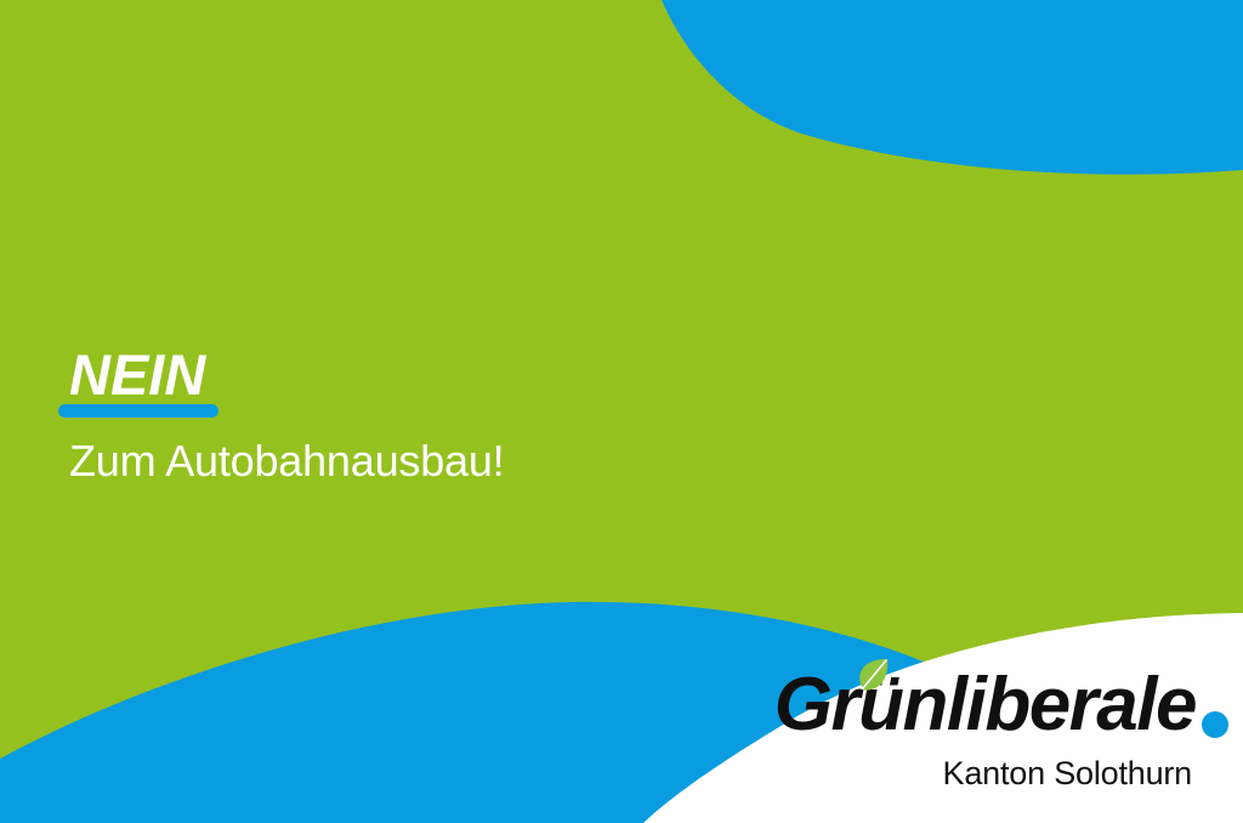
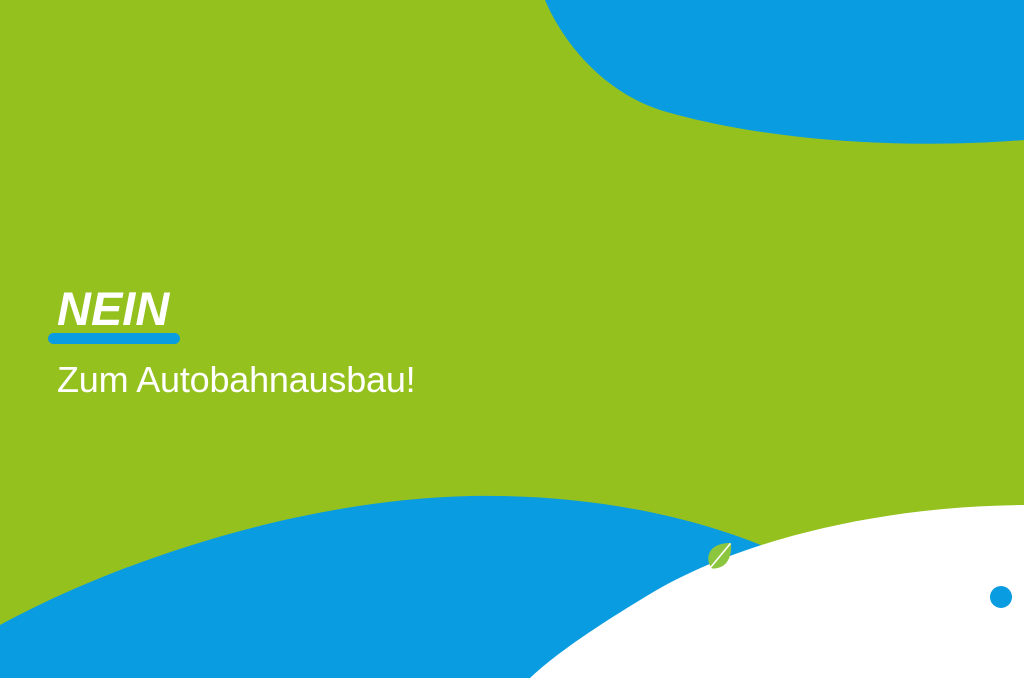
  NEIN
  Zum Autobahnausbau!
- Grünliberale
- Kanton Solothurn
